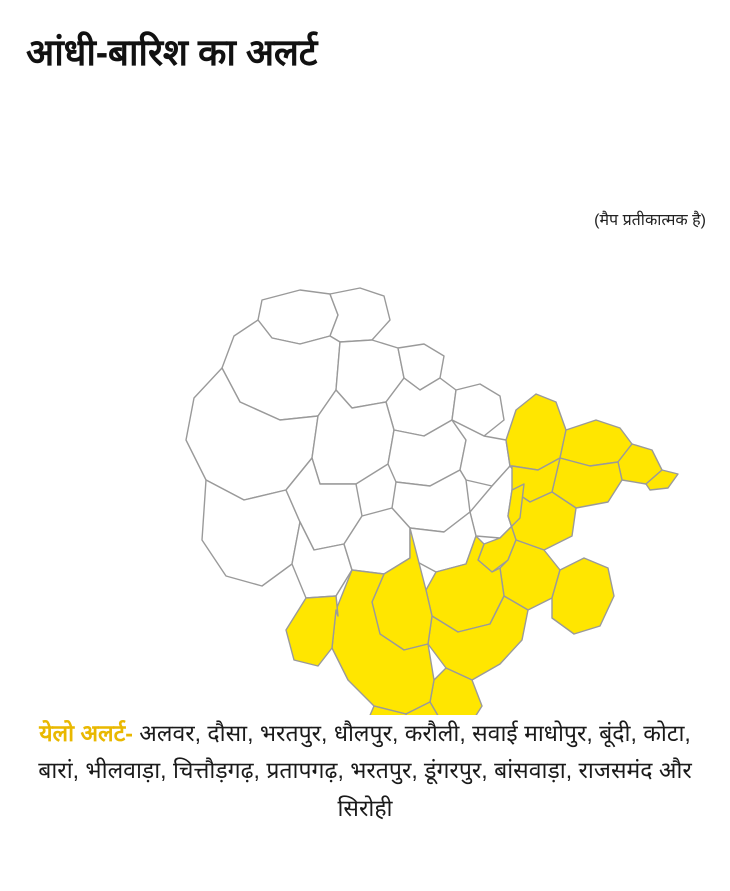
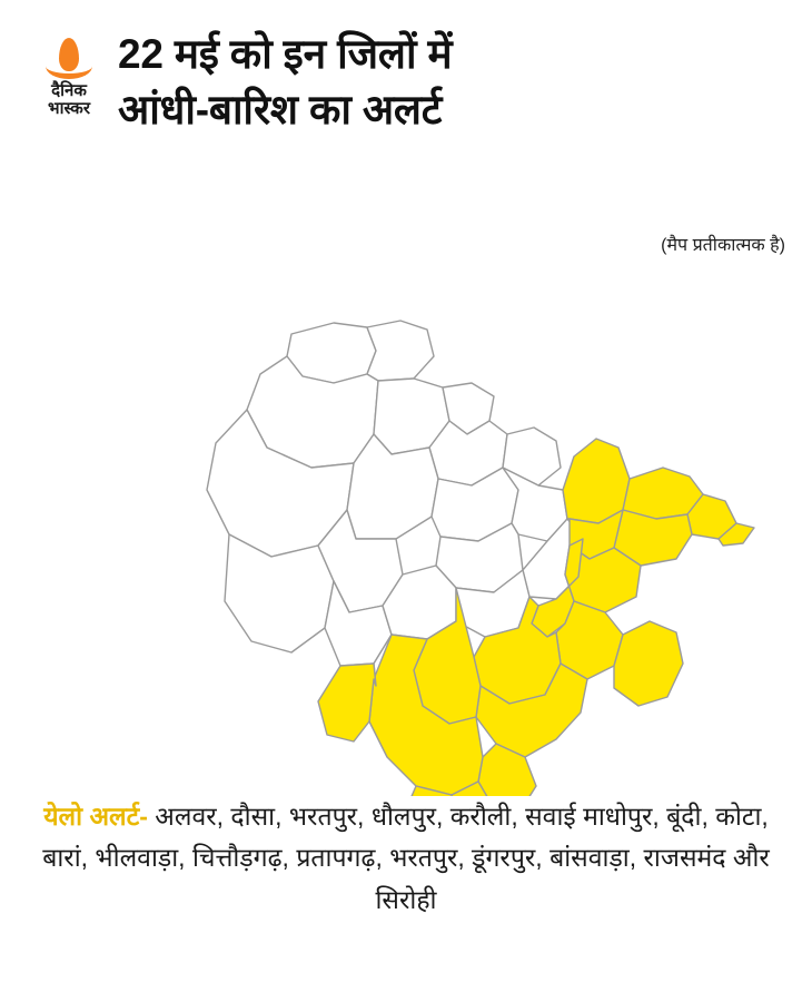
+ दैनिक
+ भास्कर
+ 22 मई को इन जिलों में
  आंधी-बारिश का अलर्ट
  (मैप प्रतीकात्मक है)
  येलो अलर्ट- अलवर, दौसा, भरतपुर, धौलपुर, करौली, सवाई माधोपुर, बूंदी, कोटा, बारां, भीलवाड़ा, चित्तौड़गढ़, प्रतापगढ़, भरतपुर, डूंगरपुर, बांसवाड़ा, राजसमंद और सिरोही
